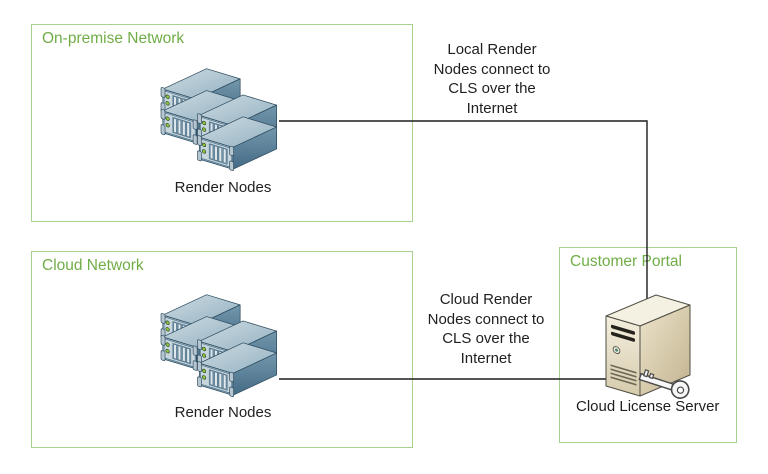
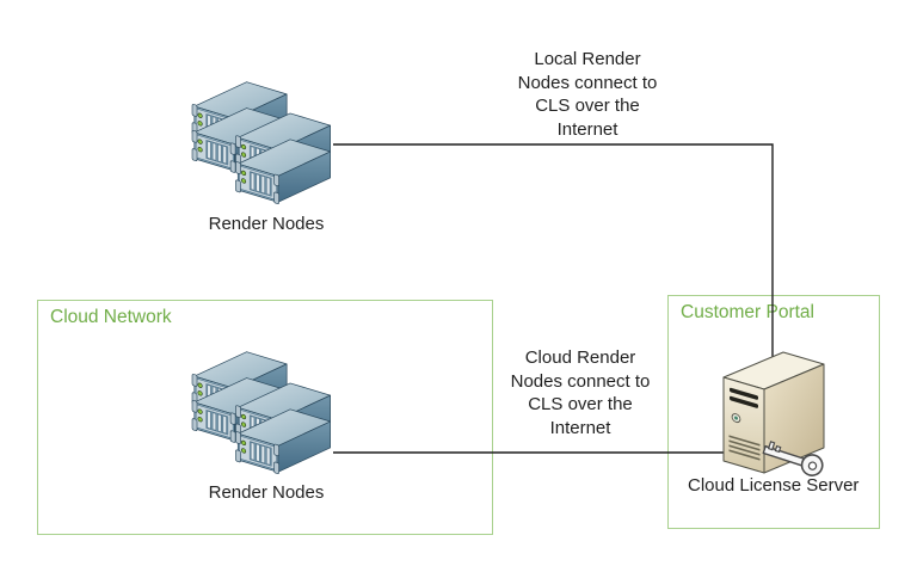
- On-premise Network
  Cloud Network
  Customerortal
  Render Nodes
  Render Nodes
  Cloud License Server
  Local Render
  Nodes connect to
  CLS over the
  Internet
  Cloud Render
  Nodes connect to
  CLS over the
  Internet
